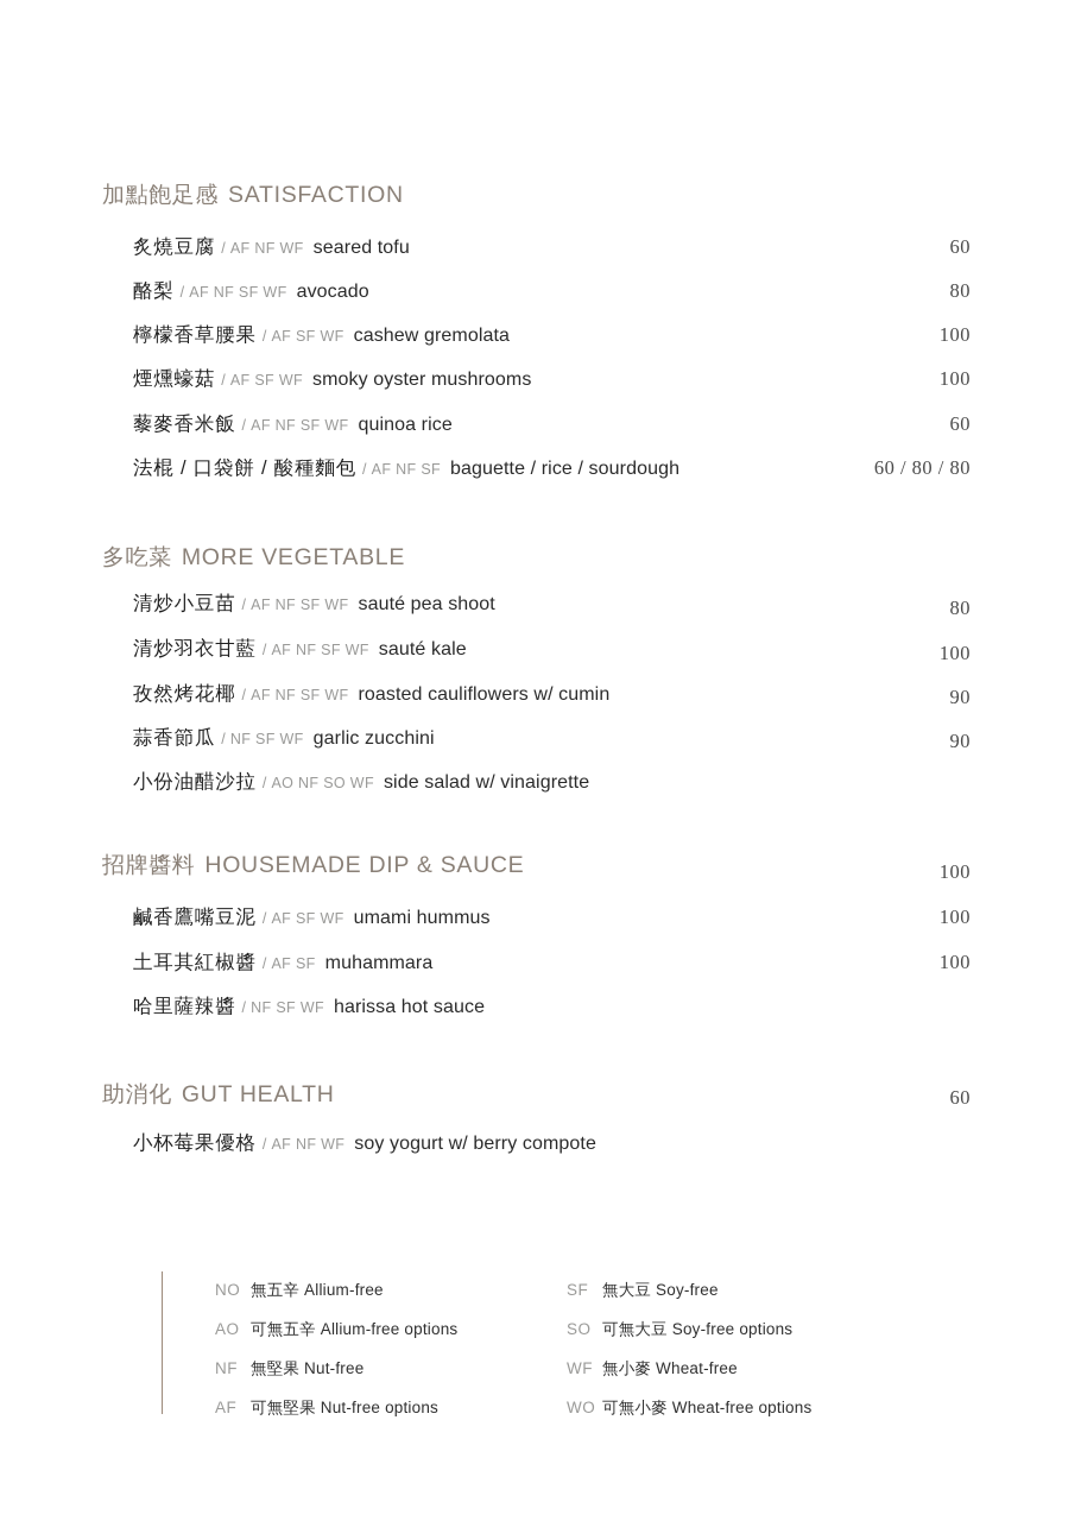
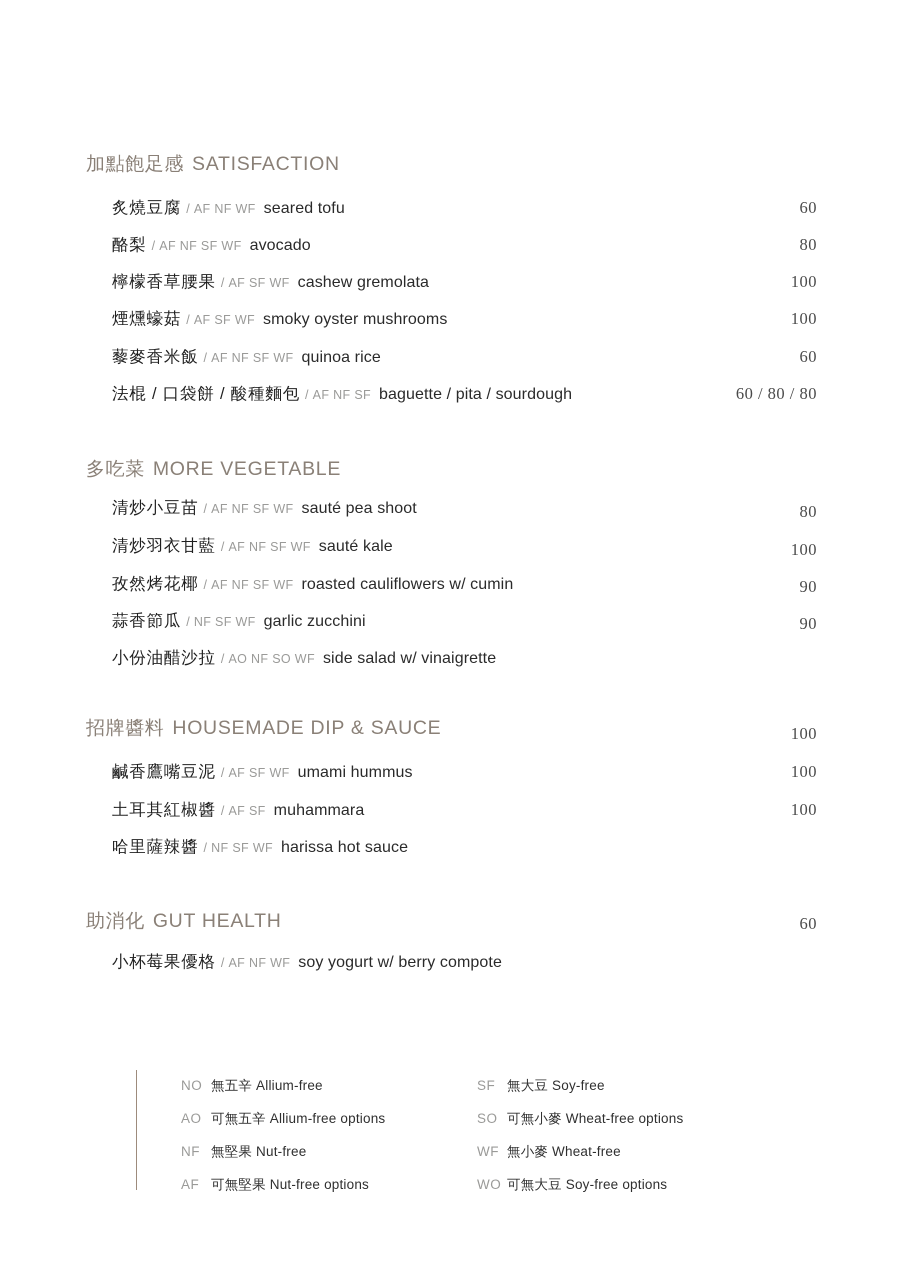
  加點飽足感 SATISFACTION
  炙燒豆腐 / AF NF WF seared tofu
  60
  酪梨 / AF NF SF WF avocado
  80
  檸檬香草腰果 / AF SF WF cashew gremolata
  100
  煙燻蠔菇 / AF SF WF smoky oyster mushrooms
  100
  藜麥香米飯 / AF NF SF WF quinoa rice
  60
- 法棍 / 口袋餅 / 酸種麵包 / AF NF SF baguette / rice / sourdough
+ 法棍 / 口袋餅 / 酸種麵包 / AF NF SF baguette / pita / sourdough
  60 / 80 / 80
  多吃菜 MORE VEGETABLE
  清炒小豆苗 / AF NF SF WF sauté pea shoot
  80
  清炒羽衣甘藍 / AF NF SF WF sauté kale
  100
  孜然烤花椰 / AF NF SF WF roasted cauliflowers w/ cumin
  90
  蒜香節瓜 / NF SF WF garlic zucchini
  90
  小份油醋沙拉 / AO NF SO WF side salad w/ vinaigrette
  招牌醬料 HOUSEMADE DIP & SAUCE
  鹹香鷹嘴豆泥 / AF SF WF umami hummus
  100
  土耳其紅椒醬 / AF SF muhammara
  100
  哈里薩辣醬 / NF SF WF harissa hot sauce
  100
  助消化 GUT HEALTH
  小杯莓果優格 / AF NF WF soy yogurt w/ berry compote
  60
  NO 無五辛 Allium-free
  AO 可無五辛 Allium-free options
  NF 無堅果 Nut-free
  AF 可無堅果 Nut-free options
  SF 無大豆 Soy-free
- SO 可無大豆 Soy-free options
+ SO 可無小麥 Wheat-free options
  WF 無小麥 Wheat-free
- WO 可無小麥 Wheat-free options
+ WO 可無大豆 Soy-free options
